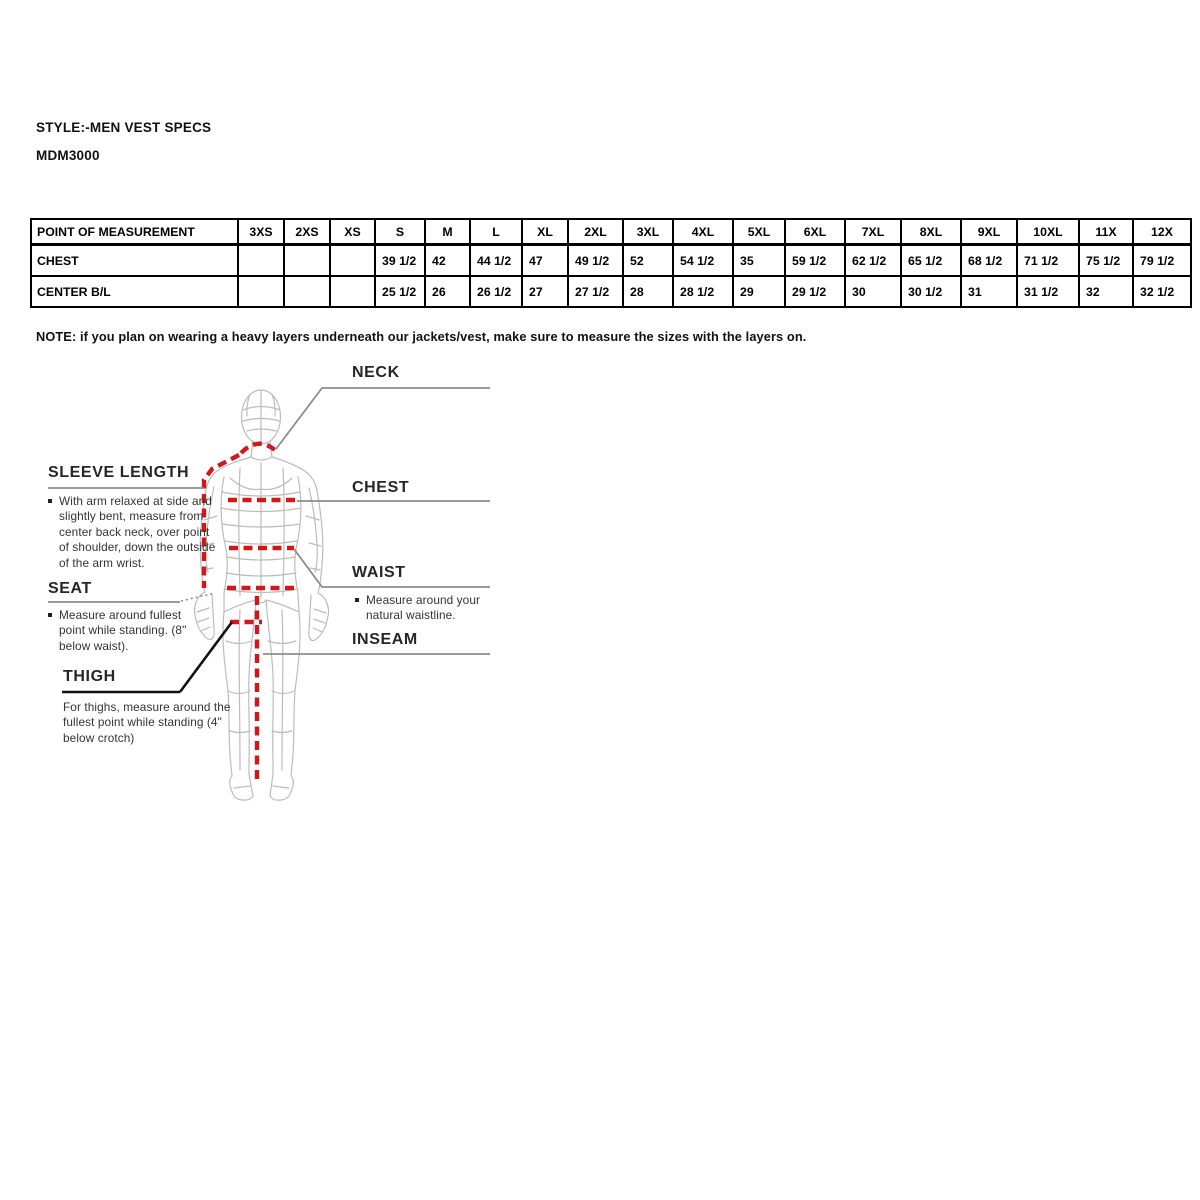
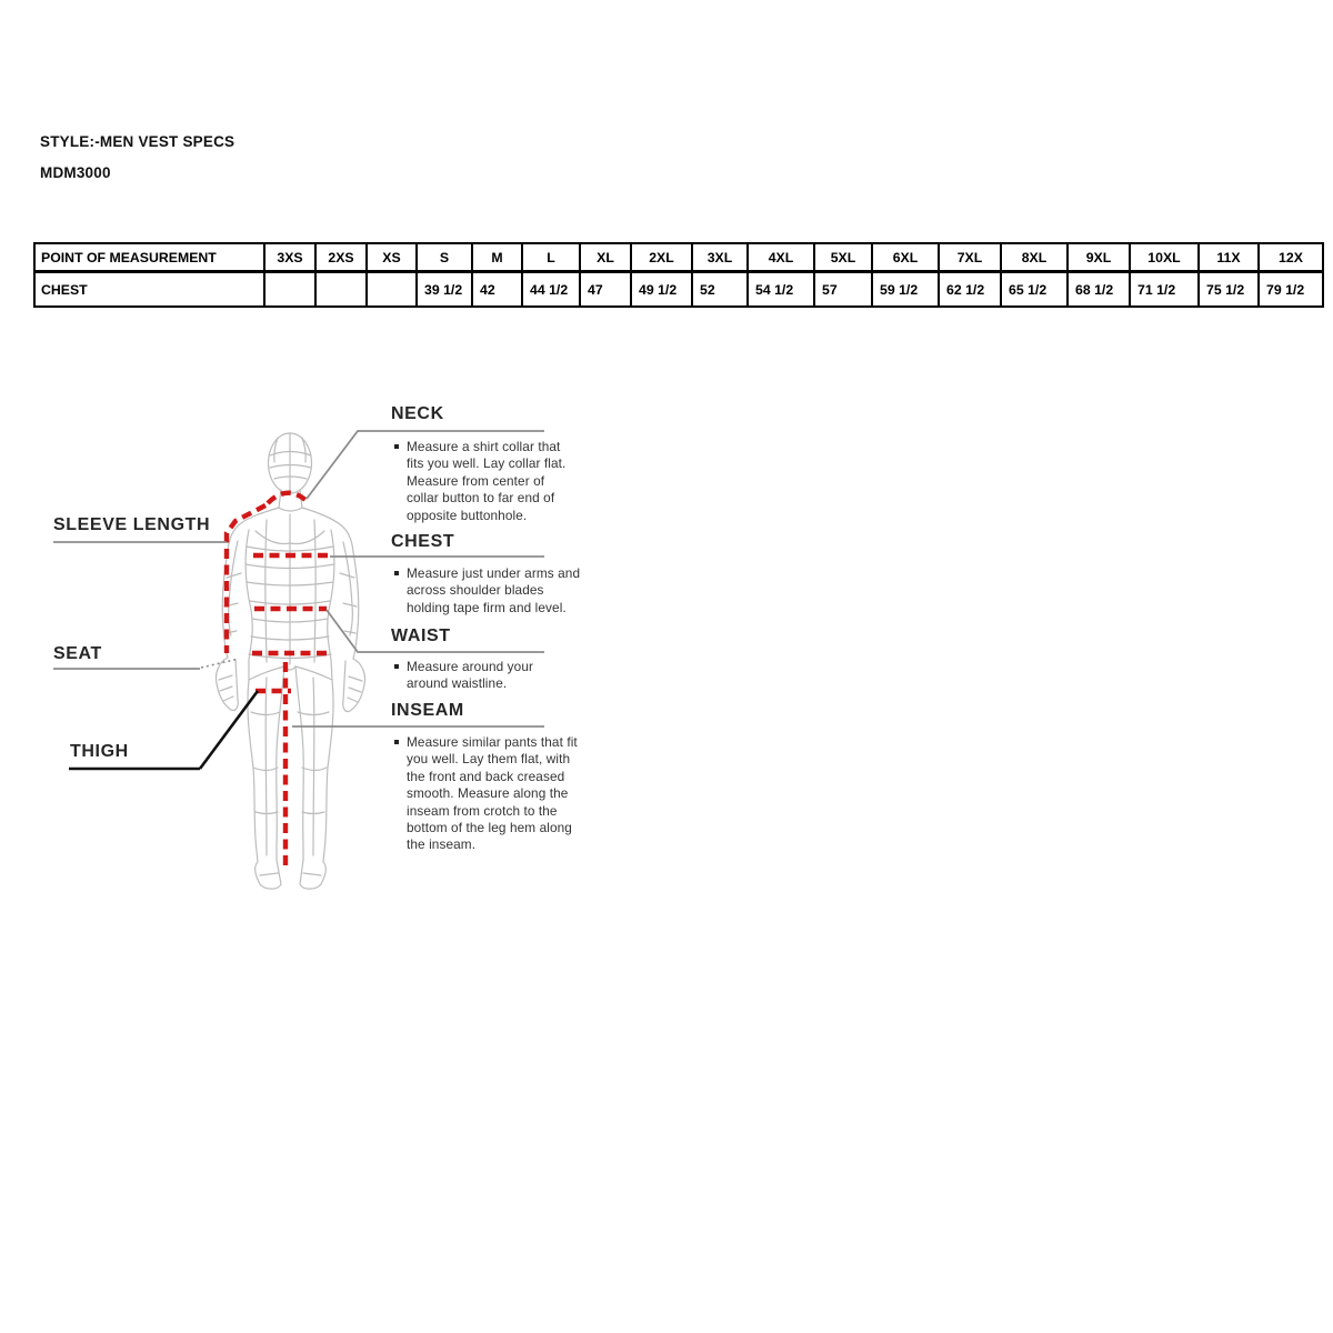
  STYLE:-MEN VEST SPECS
  MDM3000
  POINT OF MEASUREMENT	3XS	2XS	XS	S	M	L	XL	2XL	3XL	4XL	5XL	6XL	7XL	8XL	9XL	10XL	11X	12X
- CHEST				39 1/2	42	44 1/2	47	49 1/2	52	54 1/2	35	59 1/2	62 1/2	65 1/2	68 1/2	71 1/2	75 1/2	79 1/2
+ CHEST				39 1/2	42	44 1/2	47	49 1/2	52	54 1/2	57	59 1/2	62 1/2	65 1/2	68 1/2	71 1/2	75 1/2	79 1/2
- CENTER B/L				25 1/2	26	26 1/2	27	27 1/2	28	28 1/2	29	29 1/2	30	30 1/2	31	31 1/2	32	32 1/2
- NOTE: if you plan on wearing a heavy layers underneath our jackets/vest, make sure to measure the sizes with the layers on.
  SLEEVE LENGTH
- With arm relaxed at side and slightly bent, measure from center back neck, over point of shoulder, down the outside of the arm wrist.
  SEAT
- Measure around fullest point while standing. (8" below waist).
  THIGH
- For thighs, measure around the fullest point while standing (4" below crotch)
  NECK
+ Measure a shirt collar that fits you well. Lay collar flat. Measure from center of collar button to far end of opposite buttonhole.
  CHEST
+ Measure just under arms and across shoulder blades holding tape firm and level.
  WAIST
- Measure around your natural waistline.
+ Measure around your around waistline.
  INSEAM
+ Measure similar pants that fit you well. Lay them flat, with the front and back creased smooth. Measure along the inseam from crotch to the bottom of the leg hem along the inseam.
